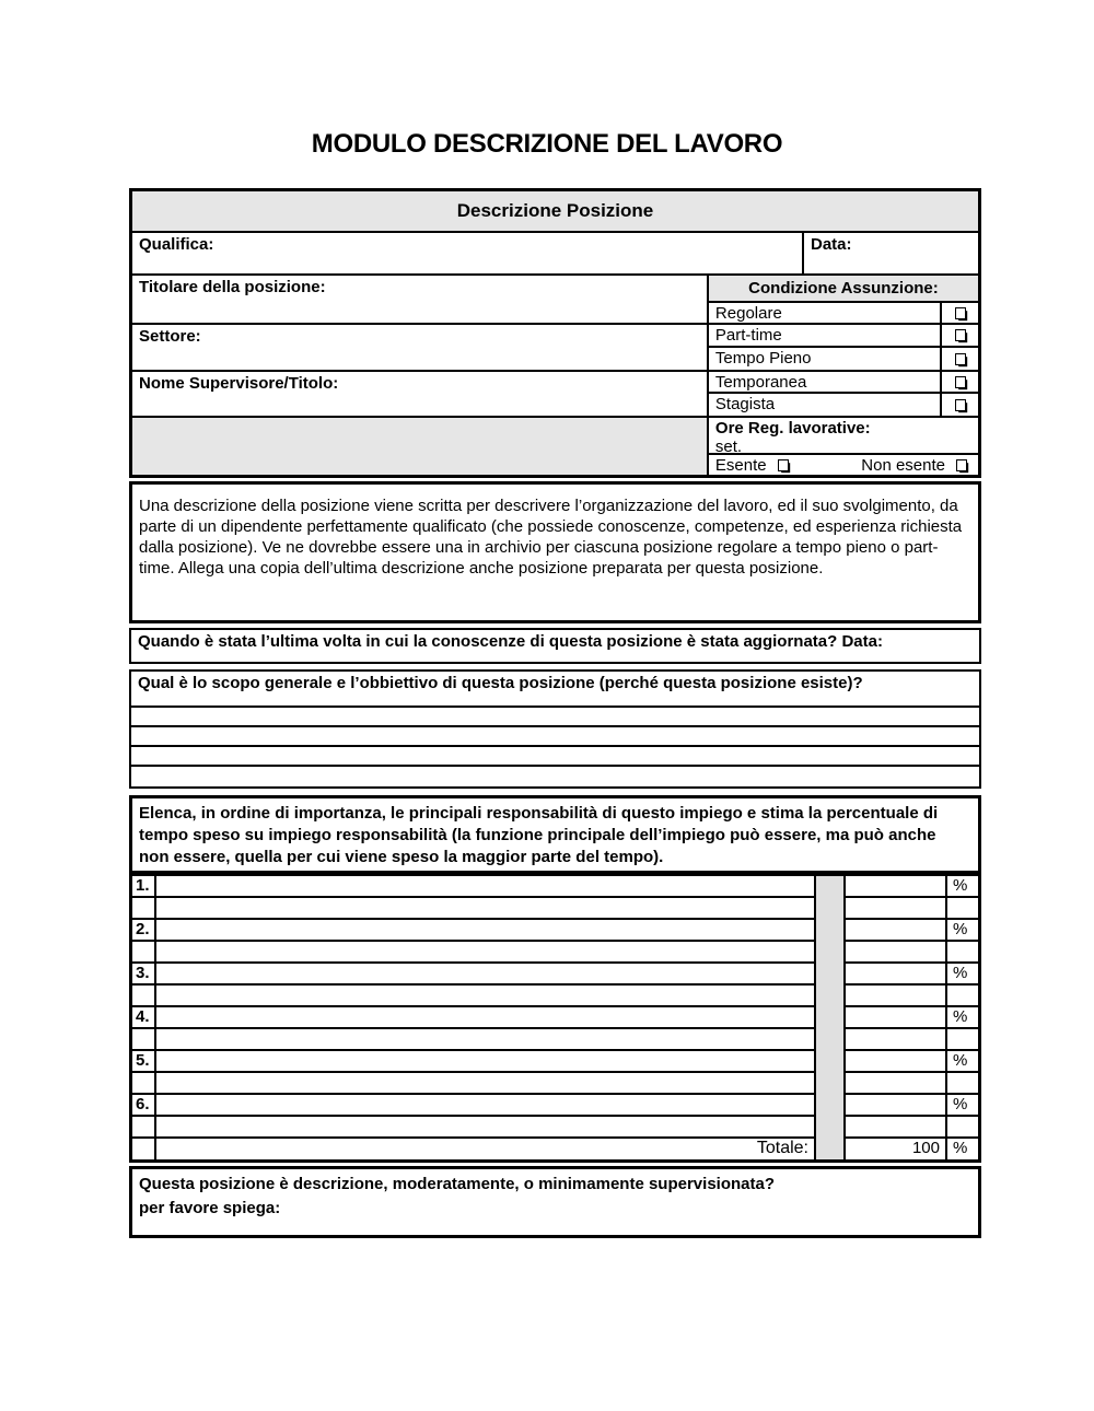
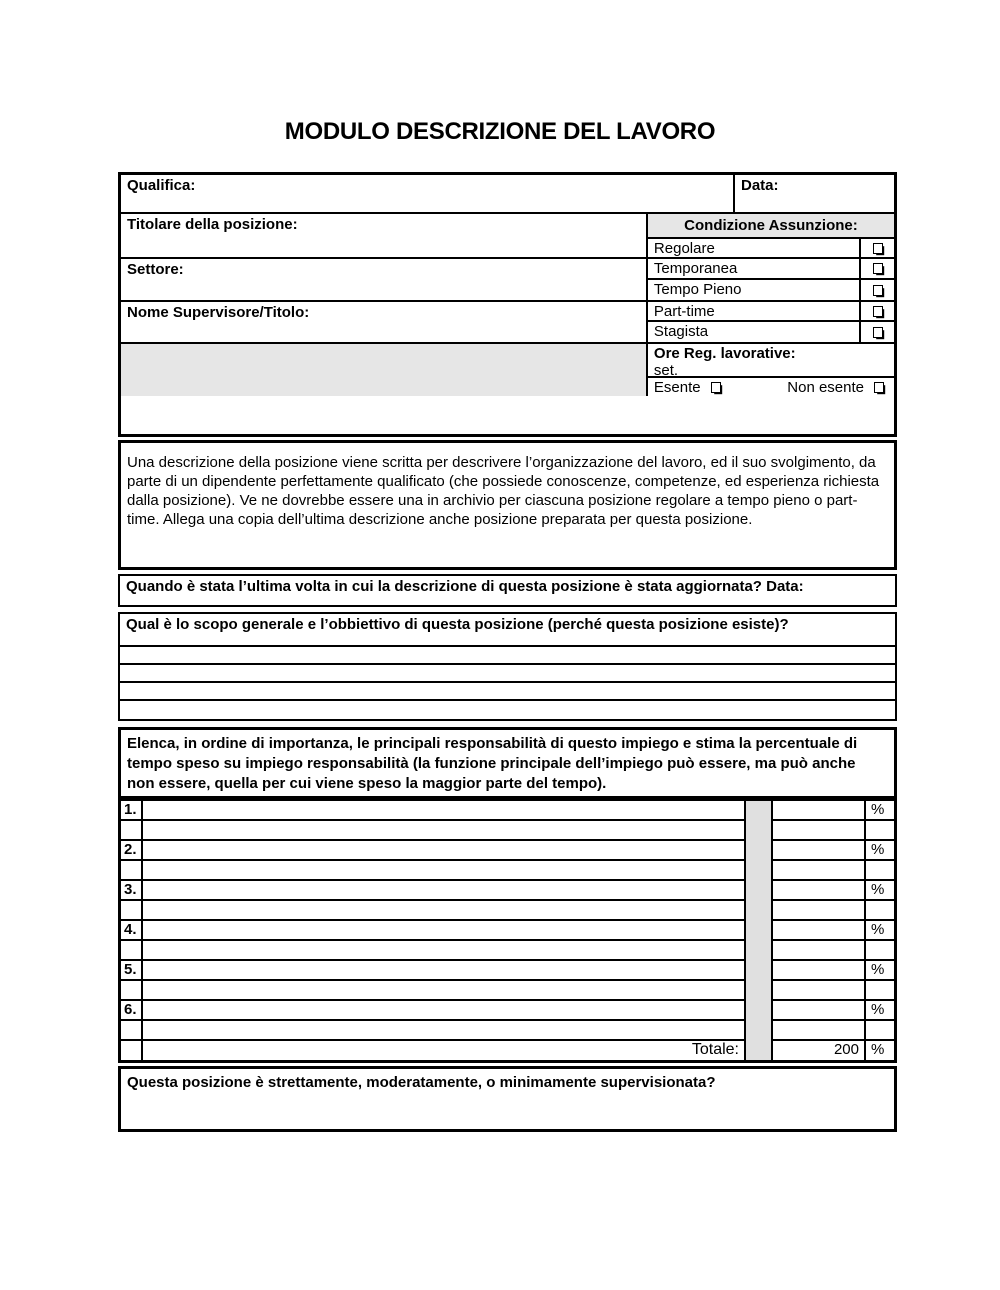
  MODULO DESCRIZIONE DEL LAVORO
- Descrizione Posizione
  Qualifica:
  Data:
  Titolare della posizione:
  Settore:
  Nome Supervisore/Titolo:
  Condizione Assunzione:
  Regolare
- Part-time
+ Temporanea
  Tempo Pieno
- Temporanea
+ Part-time
  Stagista
  Ore Reg. lavorative:
  set.
  Esente
  Non esente
  Una descrizione della posizione viene scritta per descrivere l’organizzazione del lavoro, ed il suo svolgimento, da parte di un dipendente perfettamente qualificato (che possiede conoscenze, competenze, ed esperienza richiesta dalla posizione). Ve ne dovrebbe essere una in archivio per ciascuna posizione regolare a tempo pieno o part-time. Allega una copia dell’ultima descrizione anche posizione preparata per questa posizione.
- Quando è stata l’ultima volta in cui la conoscenze di questa posizione è stata aggiornata? Data:
+ Quando è stata l’ultima volta in cui la descrizione di questa posizione è stata aggiornata? Data:
  Qual è lo scopo generale e l’obbiettivo di questa posizione (perché questa posizione esiste)?
  Elenca, in ordine di importanza, le principali responsabilità di questo impiego e stima la percentuale di tempo speso su impiego responsabilità (la funzione principale dell’impiego può essere, ma può anche non essere, quella per cui viene speso la maggior parte del tempo).
  1.
  %
  2.
  %
  3.
  %
  4.
  %
  5.
  %
  6.
  %
  Totale:
- 100
+ 200
  %
- Questa posizione è descrizione, moderatamente, o minimamente supervisionata?
+ Questa posizione è strettamente, moderatamente, o minimamente supervisionata?
- per favore spiega:
